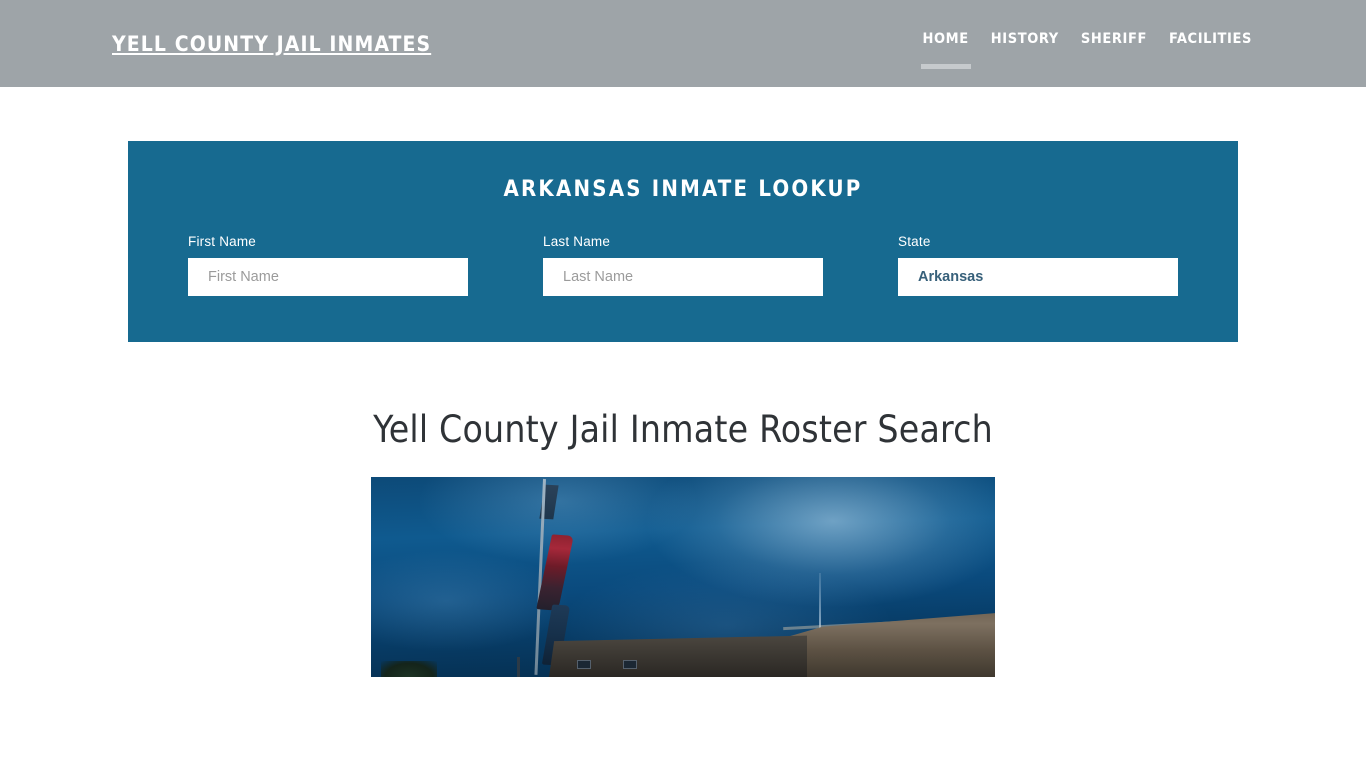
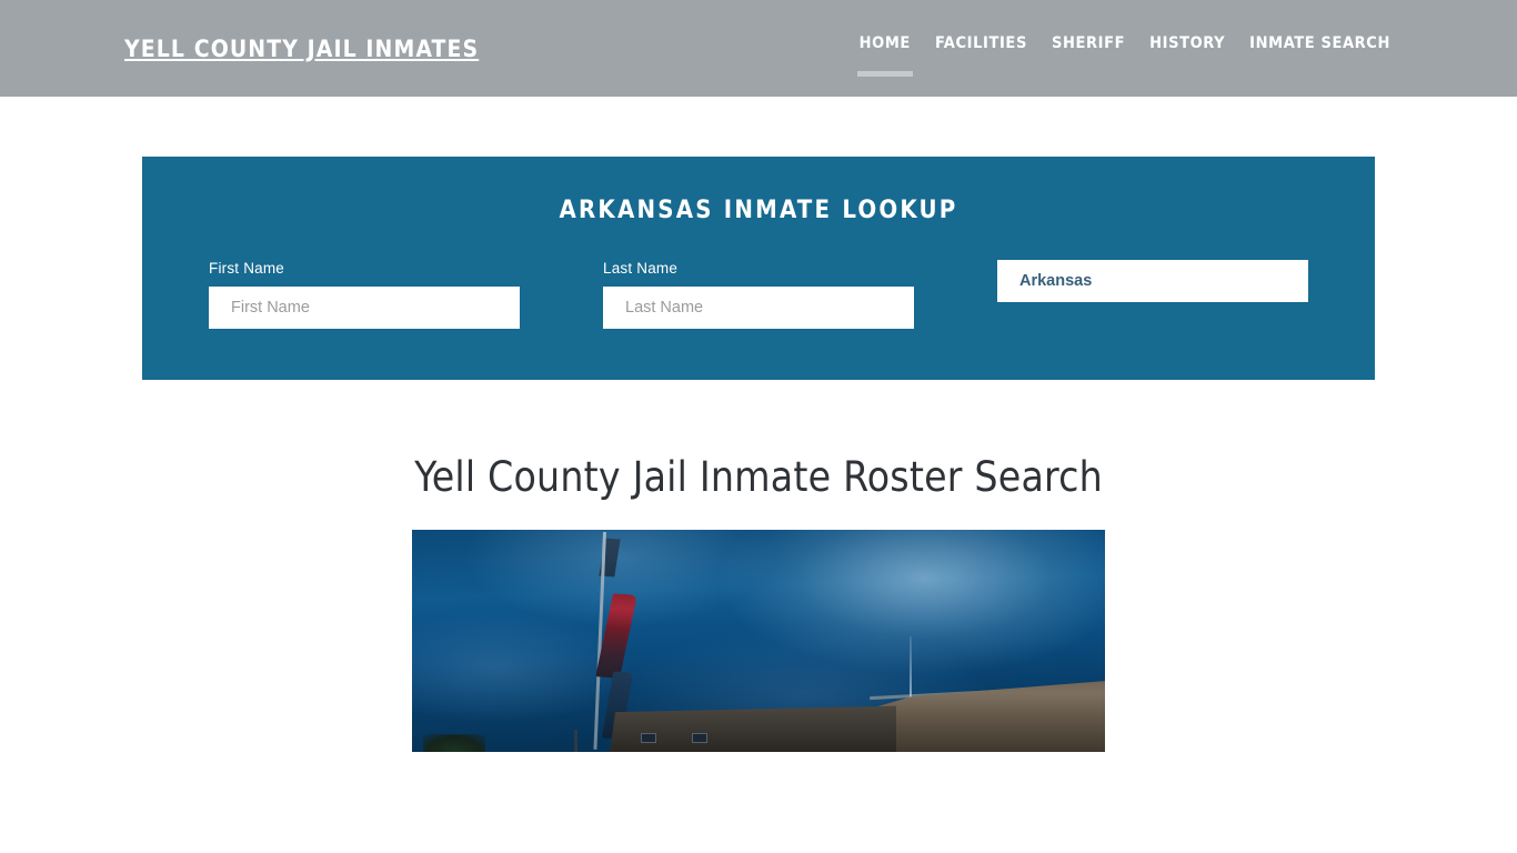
  YELL COUNTY JAIL INMATES
  HOME
- HISTORY
+ FACILITIES
  SHERIFF
- FACILITIES
+ HISTORY
+ INMATE SEARCH
  ARKANSAS INMATE LOOKUP
  First Name
  First Name
  Last Name
  Last Name
- State
  Arkansas
  Yell County Jail Inmate Roster Search
